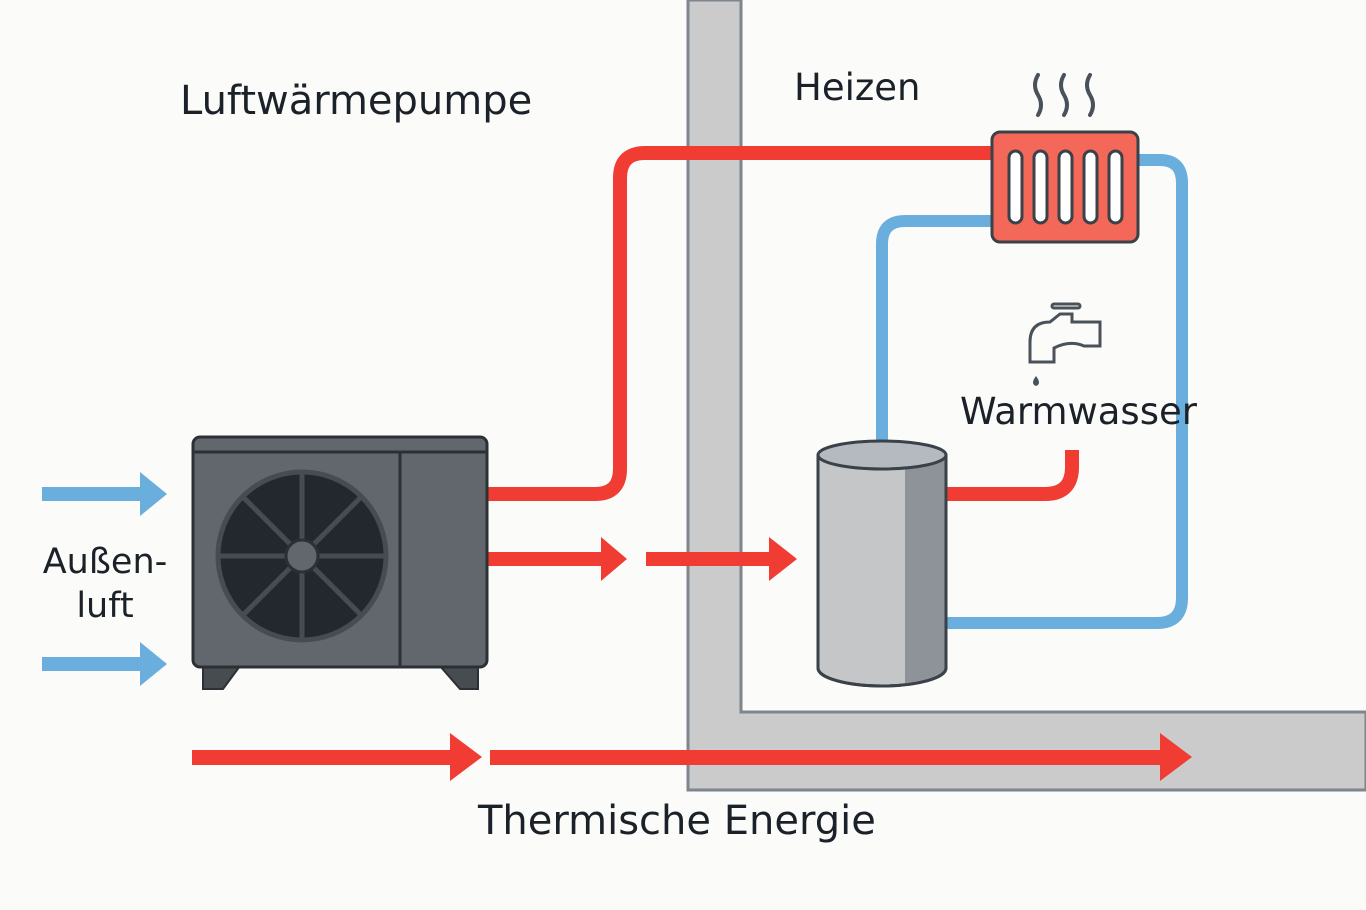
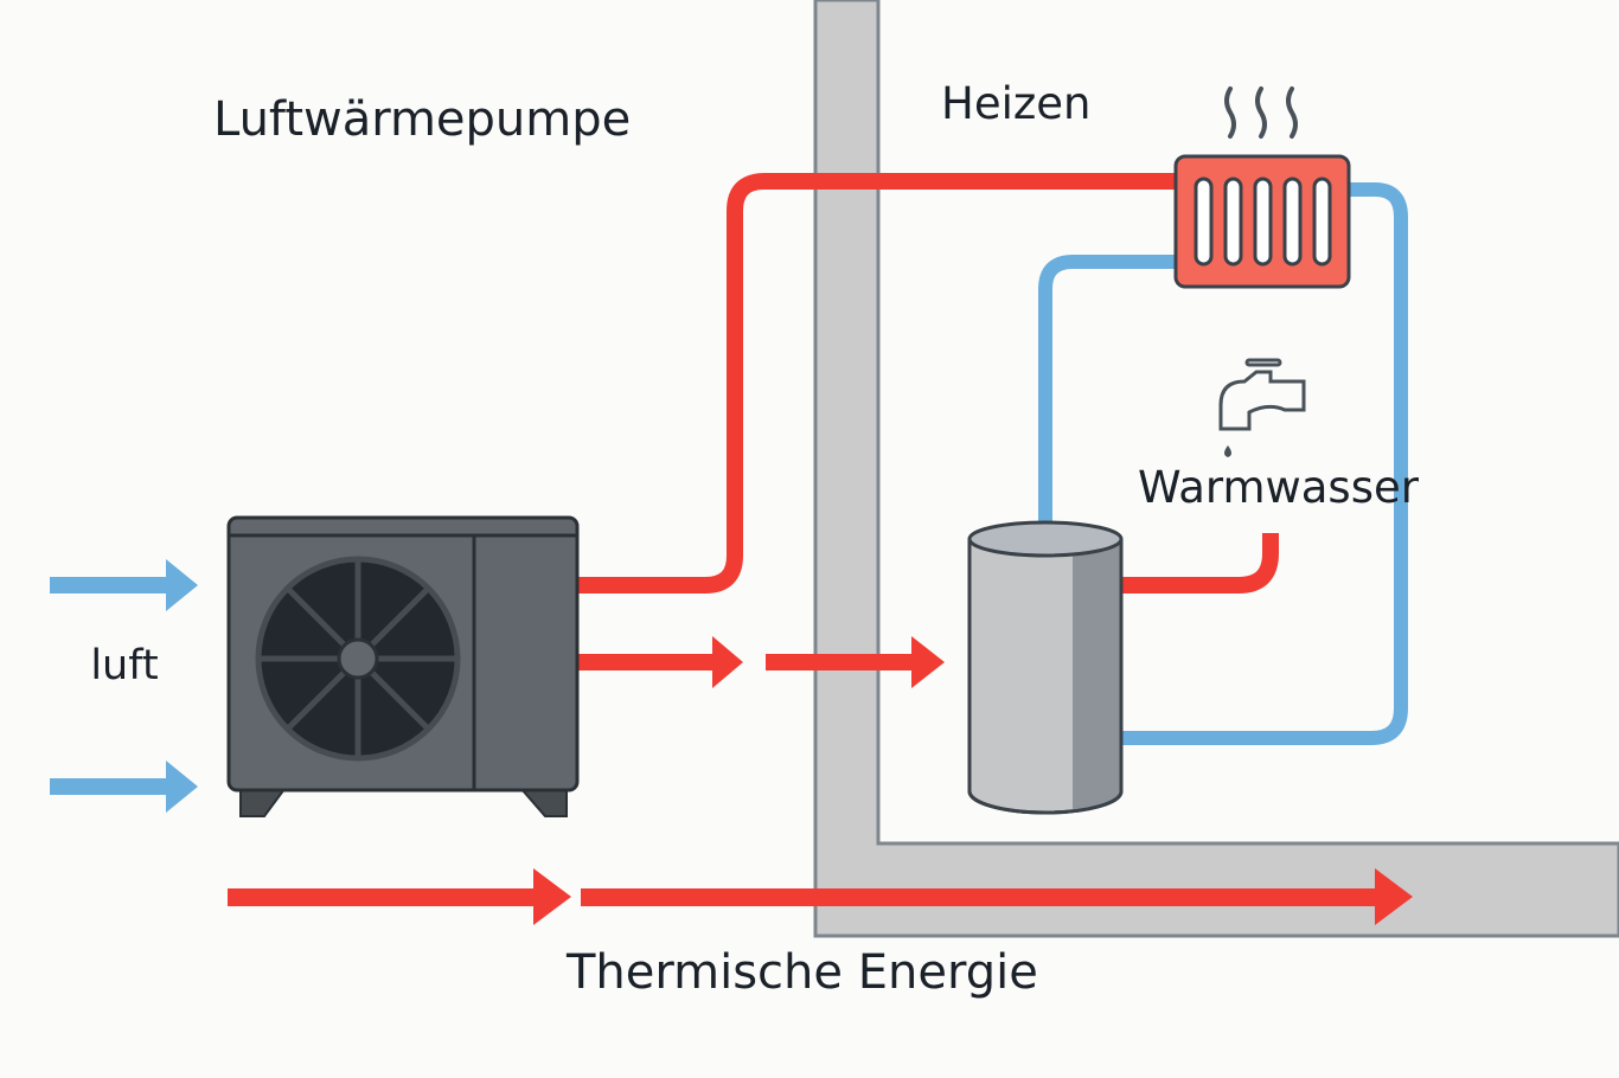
  Luftwärmepumpe
  Heizen
  Warmwasser
- Außen-
  luft
  Thermische Energie
